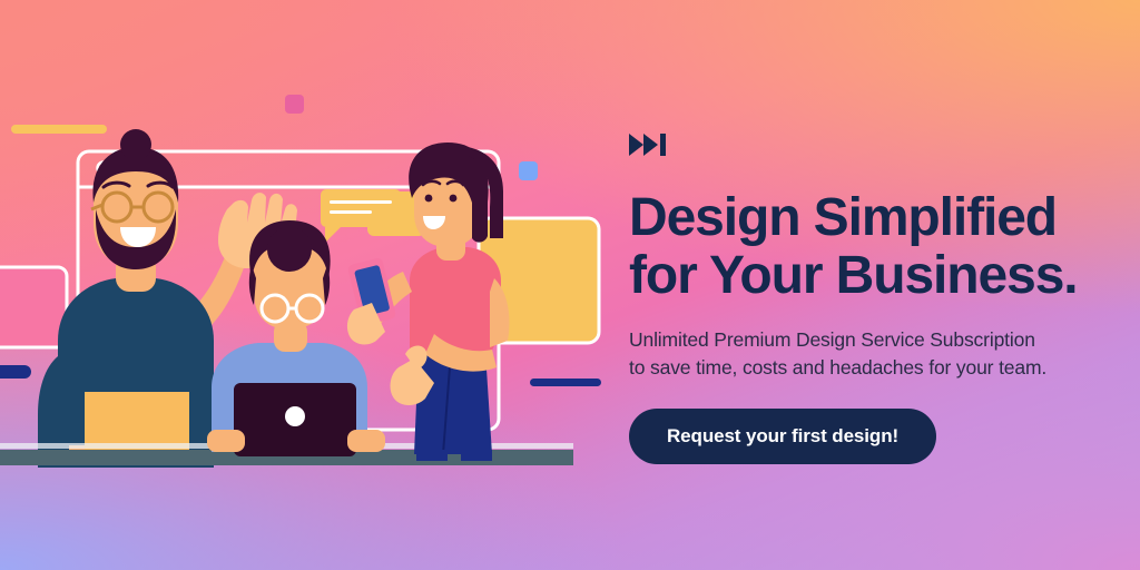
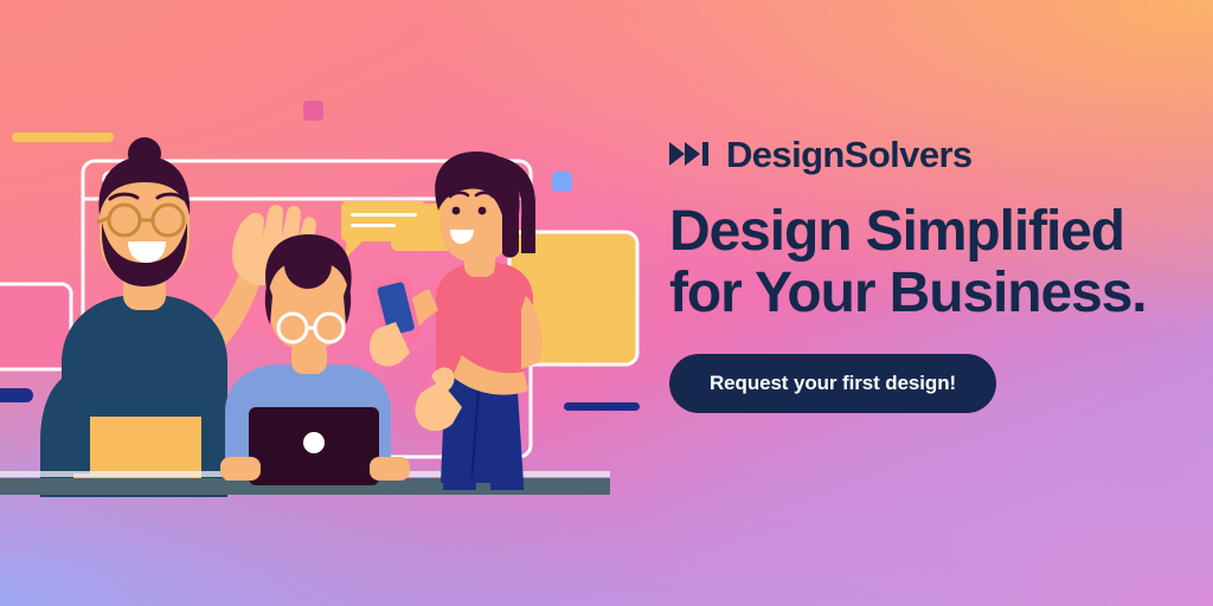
+ DesignSolvers
  Design Simplified
  for Your Business.
- Unlimited Premium Design Service Subscription
- to save time, costs and headaches for your team.
  Request your first design!
